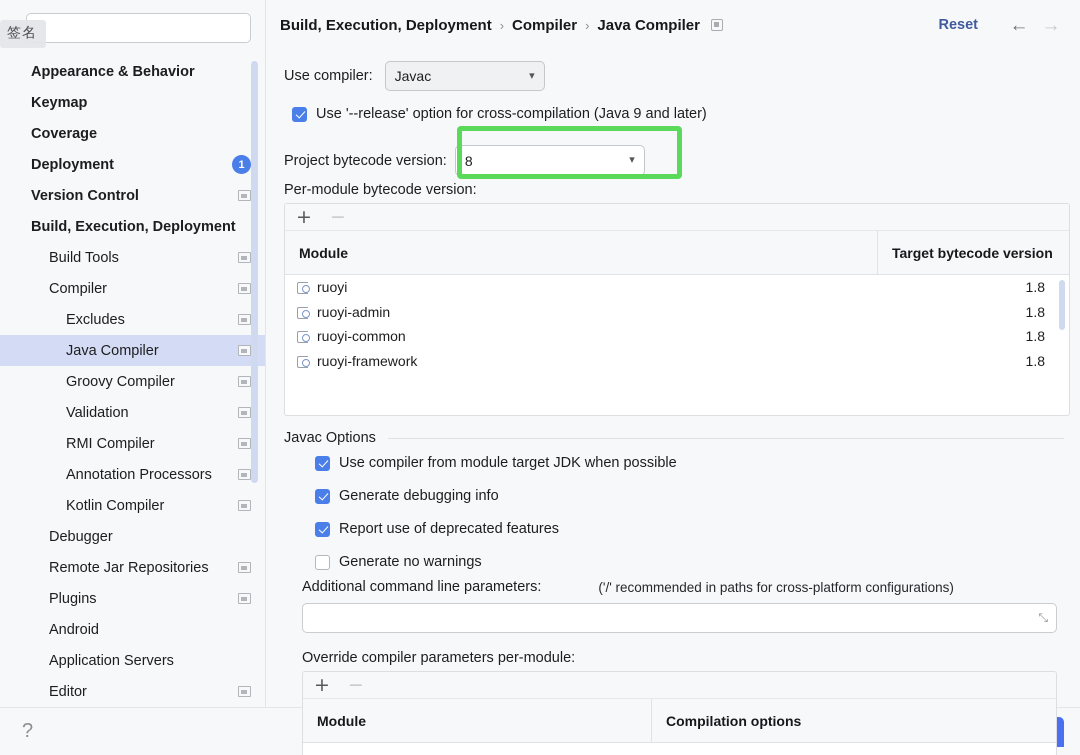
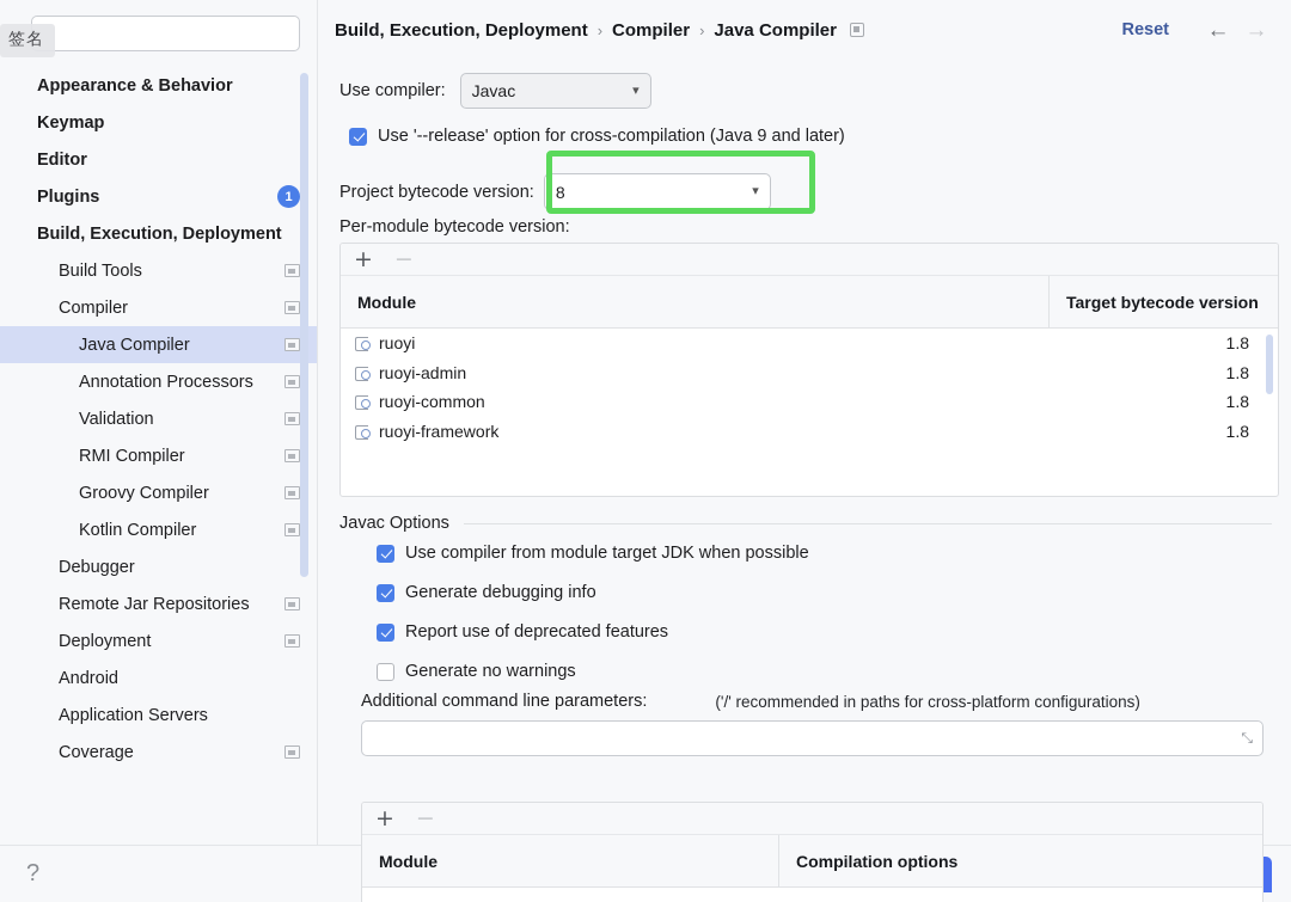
  Appearance & Behavior
  Keymap
- Coverage
+ Editor
- Deployment
+ Plugins
  1
- Version Control
  Build, Execution, Deployment
  Build Tools
  Compiler
- Excludes
  Java Compiler
- Groovy Compiler
+ Annotation Processors
  Validation
  RMI Compiler
- Annotation Processors
+ Groovy Compiler
  Kotlin Compiler
  Debugger
  Remote Jar Repositories
- Plugins
+ Deployment
  Android
  Application Servers
- Editor
+ Coverage
  签名
  Build, Execution, Deployment
  ›
  Compiler
  ›
  Java Compiler
  Reset
  ←
  →
  Use compiler:
  Javac
  ▾
  Use '--release' option for cross-compilation (Java 9 and later)
  Project bytecode version:
  8
  ▾
  Per-module bytecode version:
  +
  −
  Module
  Target bytecode version
  ruoyi
  1.8
  ruoyi-admin
  1.8
  ruoyi-common
  1.8
  ruoyi-framework
  1.8
  Javac Options
  Use compiler from module target JDK when possible
  Generate debugging info
  Report use of deprecated features
  Generate no warnings
  Additional command line parameters:
  ('/' recommended in paths for cross-platform configurations)
  ⤡
- Override compiler parameters per-module:
  +
  −
  Module
  Compilation options
  ?
